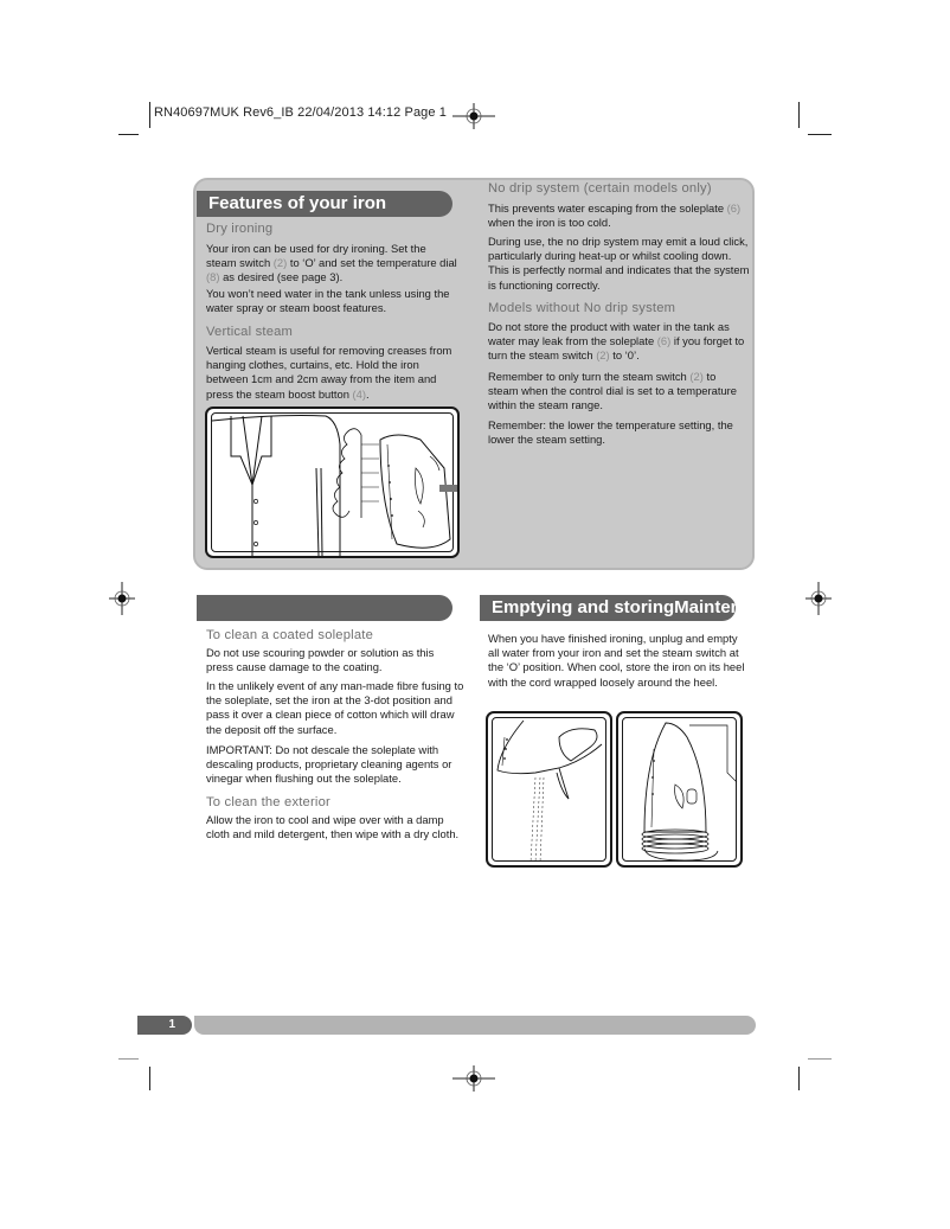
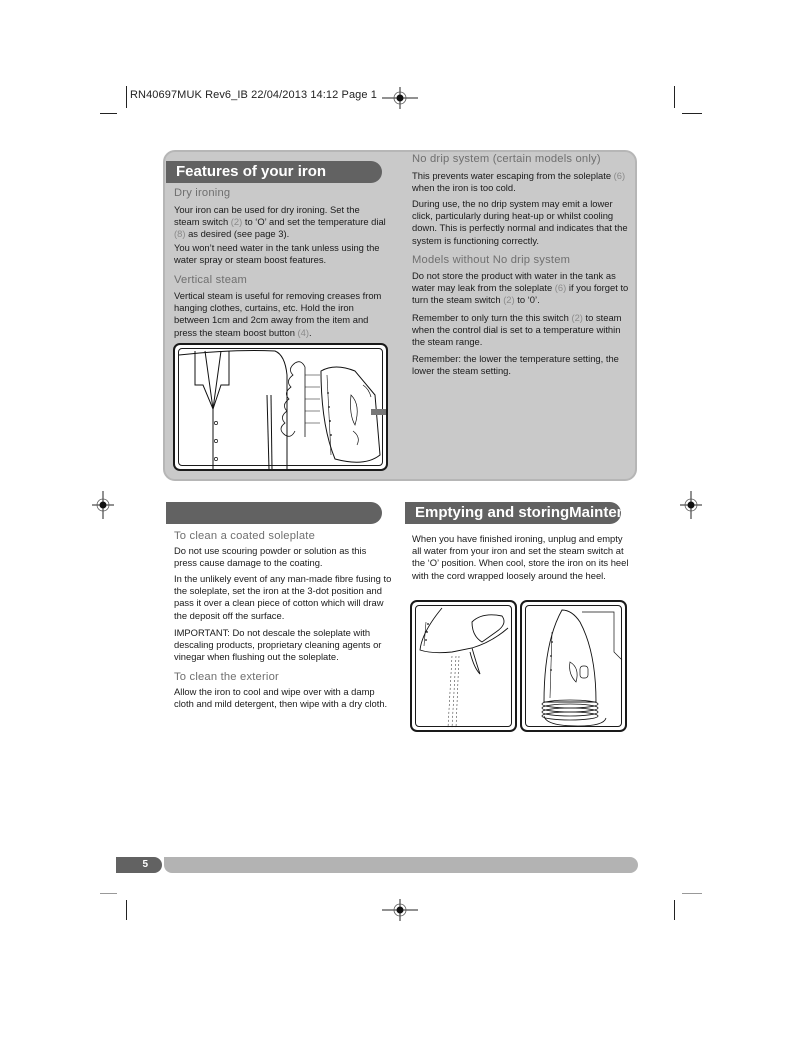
  RN40697MUK Rev6_IB 22/04/2013 14:12 Page 1
  Features of your iron
  Dry ironing
  Your iron can be used for dry ironing. Set the steam switch (2) to ‘O’ and set the temperature dial (8) as desired (see page 3).
  You won’t need water in the tank unless using the water spray or steam boost features.
  Vertical steam
  Vertical steam is useful for removing creases from hanging clothes, curtains, etc. Hold the iron between 1cm and 2cm away from the item and press the steam boost button (4).
  No drip system (certain models only)
  This prevents water escaping from the soleplate (6) when the iron is too cold.
- During use, the no drip system may emit a loud click, particularly during heat-up or whilst cooling down. This is perfectly normal and indicates that the system is functioning correctly.
+ During use, the no drip system may emit a lower click, particularly during heat-up or whilst cooling down. This is perfectly normal and indicates that the system is functioning correctly.
  Models without No drip system
  Do not store the product with water in the tank as water may leak from the soleplate (6) if you forget to turn the steam switch (2) to ‘0’.
- Remember to only turn the steam switch (2) to steam when the control dial is set to a temperature within the steam range.
+ Remember to only turn the this switch (2) to steam when the control dial is set to a temperature within the steam range.
  Remember: the lower the temperature setting, the lower the steam setting.
  To clean a coated soleplate
  Do not use scouring powder or solution as this press cause damage to the coating.
  In the unlikely event of any man-made fibre fusing to the soleplate, set the iron at the 3-dot position and pass it over a clean piece of cotton which will draw the deposit off the surface.
  IMPORTANT: Do not descale the soleplate with descaling products, proprietary cleaning agents or vinegar when flushing out the soleplate.
  To clean the exterior
  Allow the iron to cool and wipe over with a damp cloth and mild detergent, then wipe with a dry cloth.
  Emptying and storingMainte
  When you have finished ironing, unplug and empty all water from your iron and set the steam switch at the ‘O’ position. When cool, store the iron on its heel with the cord wrapped loosely around the heel.
- 1
+ 5
